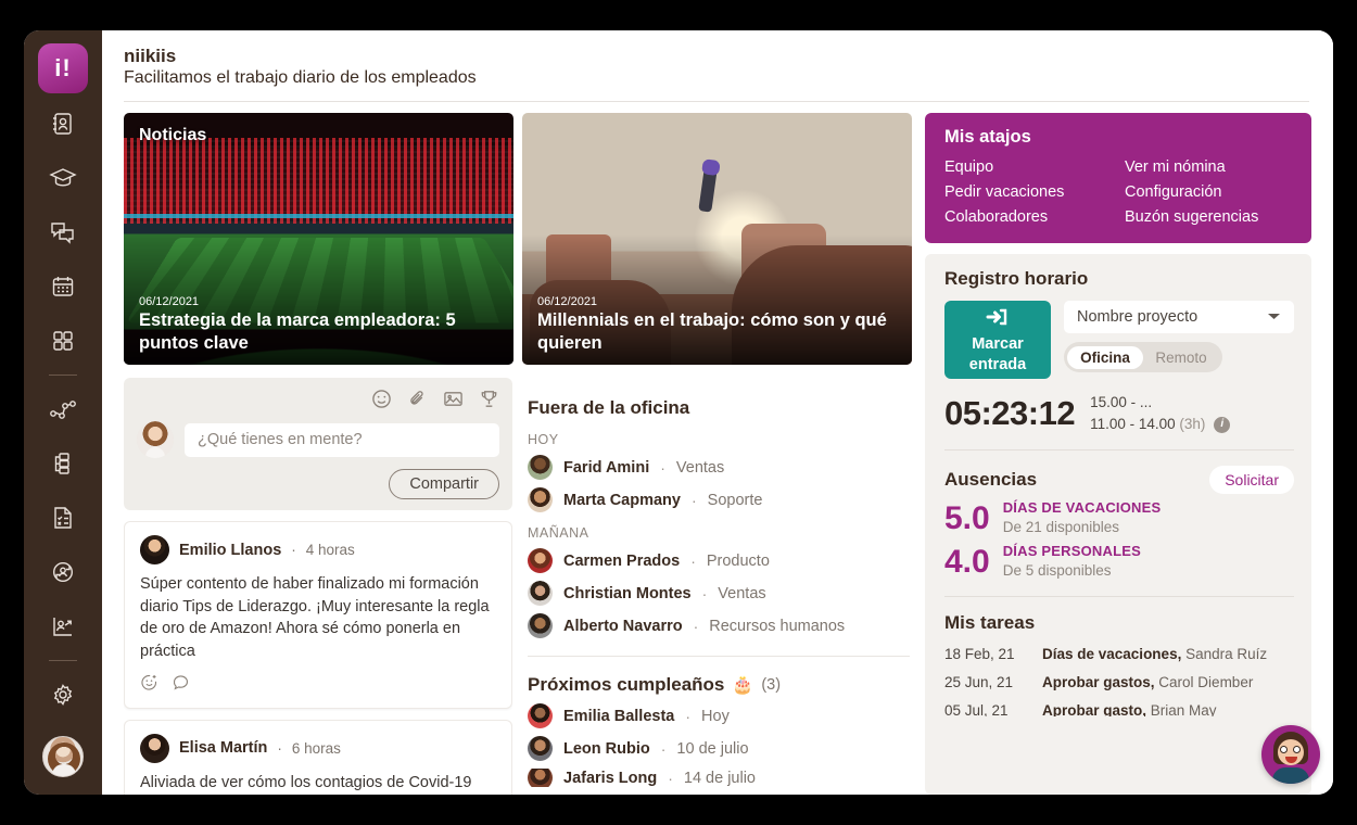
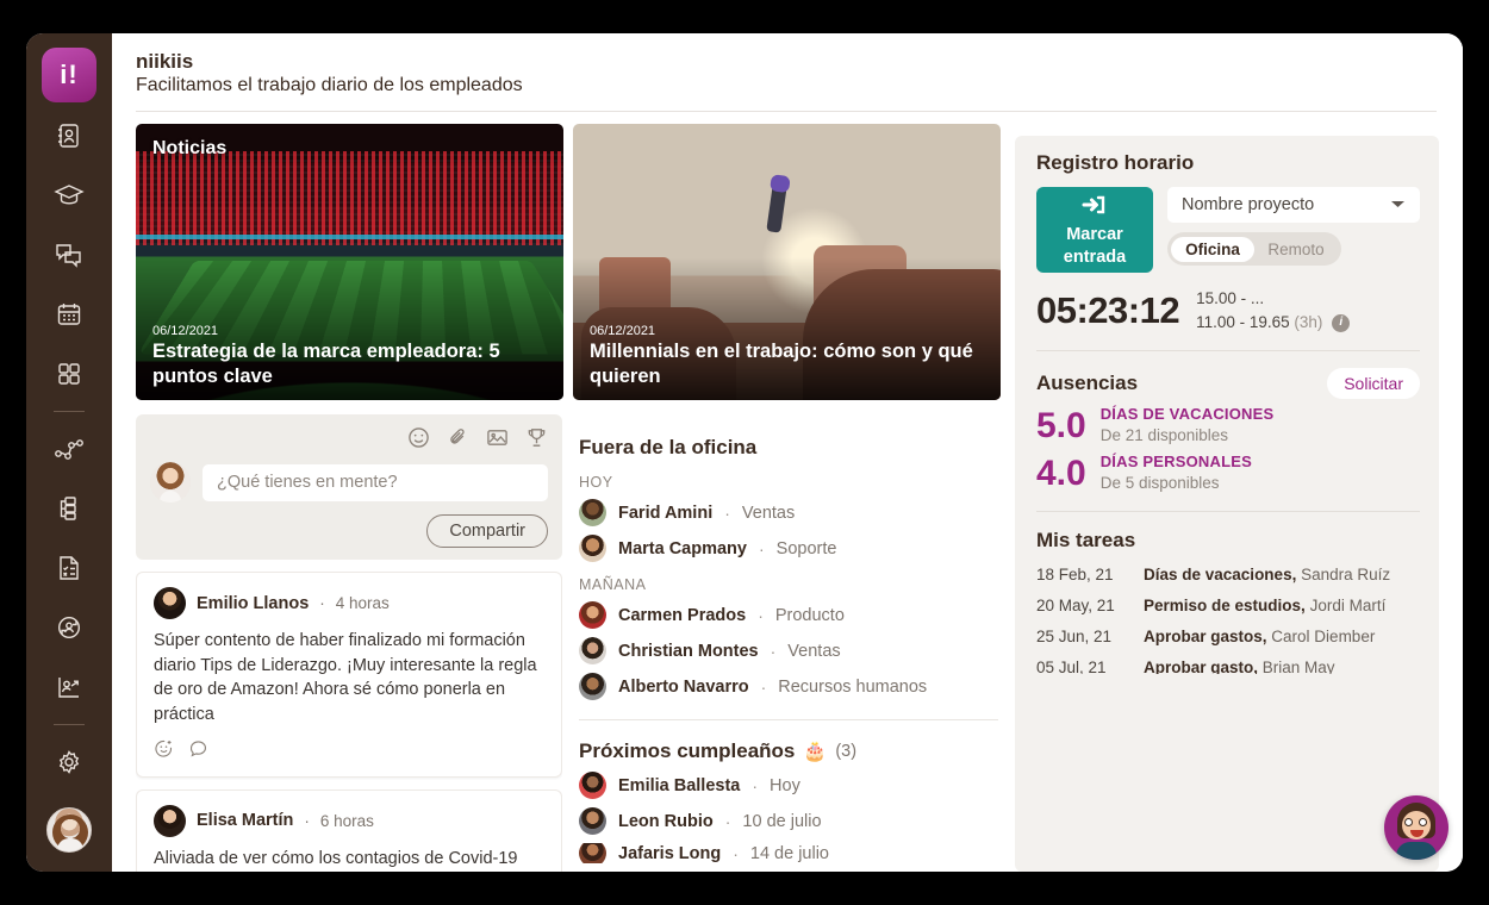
  i!
  niikiis
  Facilitamos el trabajo diario de los empleados
  Noticias
  06/12/2021
  Estrategia de la marca empleadora: 5 puntos clave
  06/12/2021
  Millennials en el trabajo: cómo son y qué quieren
  ¿Qué tienes en mente?
  Compartir
  Emilio Llanos
  ·
  4 horas
  Súper contento de haber finalizado mi formación diario Tips de Liderazgo. ¡Muy interesante la regla de oro de Amazon! Ahora sé cómo ponerla en práctica
  Elisa Martín
  ·
  6 horas
  Fuera de la oficina
  HOY
  Farid Amini
  ·
  Ventas
  Marta Capmany
  ·
  Soporte
  MAÑANA
  Carmen Prados
  ·
  Producto
  Christian Montes
  ·
  Ventas
  Alberto Navarro
  ·
  Recursos humanos
  Próximos cumpleaños
  🎂
  (3)
  Emilia Ballesta
  ·
  Hoy
  Leon Rubio
  ·
  10 de julio
  Jafaris Long
  ·
  14 de julio
- Mis atajos
- Equipo
- Ver mi nómina
- Pedir vacaciones
- Configuración
- Colaboradores
- Buzón sugerencias
  Registro horario
  Marcar
  entrada
  Nombre proyecto
  Oficina
  Remoto
  05:23:12
  15.00 - ...
- 11.00 - 14.00 (3h) i
+ 11.00 - 19.65 (3h) i
  Ausencias
  Solicitar
  5.0
  DÍAS DE VACACIONES
  De 21 disponibles
  4.0
  DÍAS PERSONALES
  De 5 disponibles
  Mis tareas
  18 Feb, 21
  Días de vacaciones, Sandra Ruíz
+ 20 May, 21
+ Permiso de estudios, Jordi Martí
  25 Jun, 21
  Aprobar gastos, Carol Diember
  05 Jul, 21
  Aprobar gasto, Brian May
